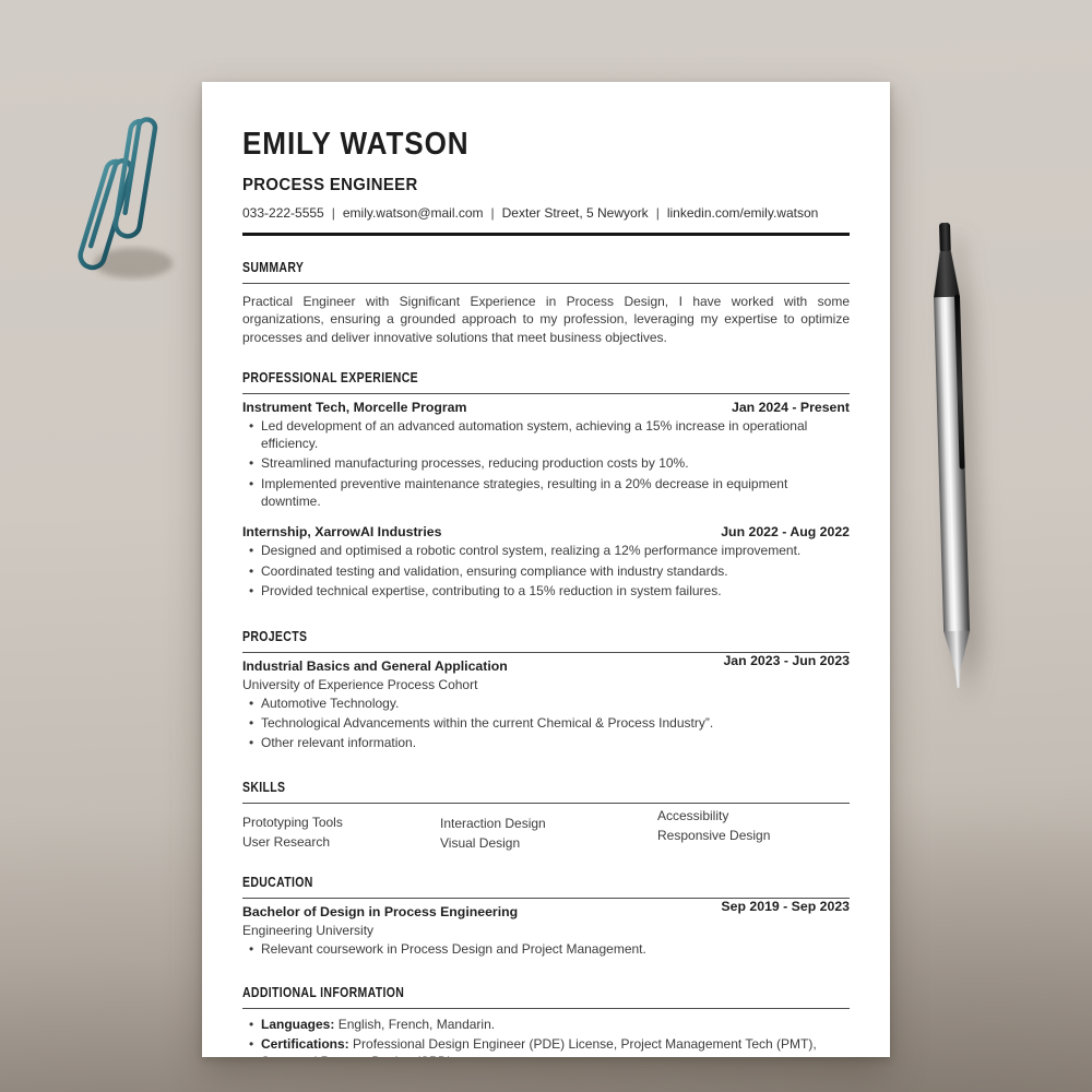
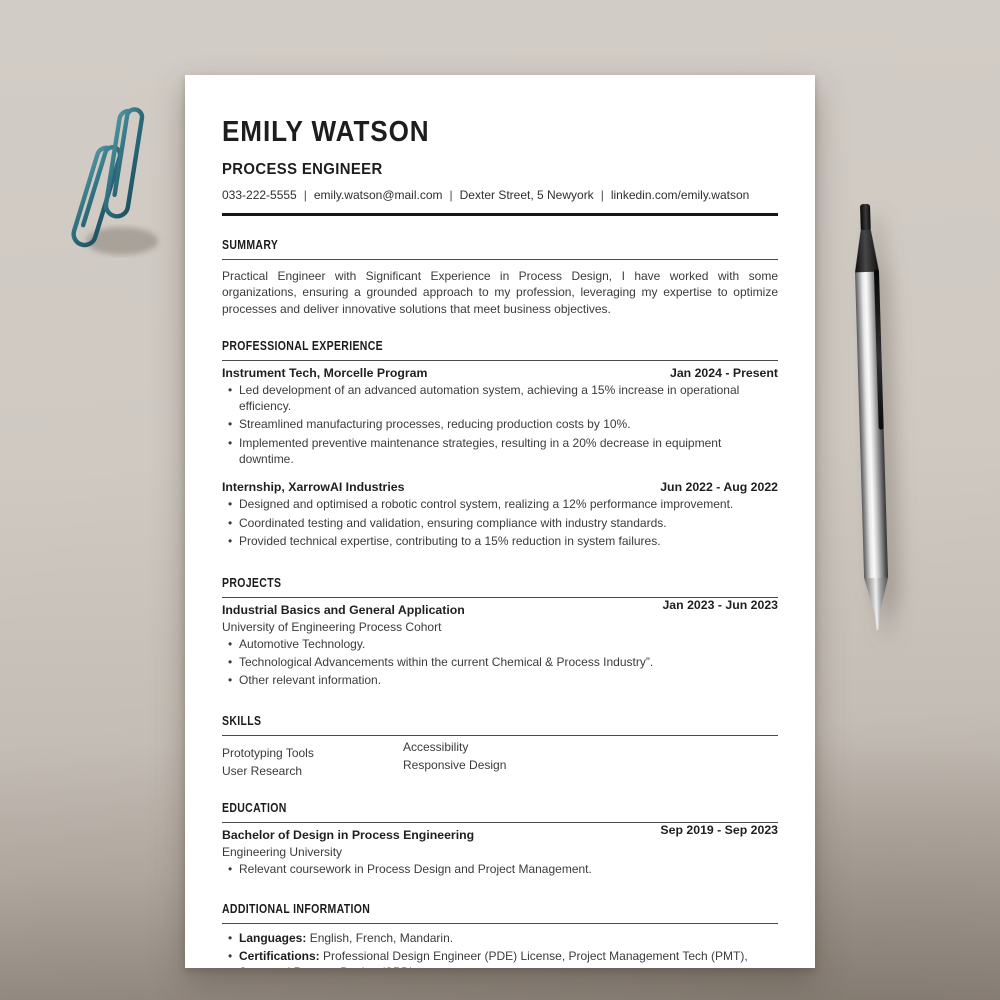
  EMILY WATSON
  PROCESS ENGINEER
  033-222-5555 | emily.watson@mail.com | Dexter Street, 5 Newyork | linkedin.com/emily.watson
  SUMMARY
  Practical Engineer with Significant Experience in Process Design, I have worked with some organizations, ensuring a grounded approach to my profession, leveraging my expertise to optimize processes and deliver innovative solutions that meet business objectives.
  PROFESSIONAL EXPERIENCE
  Instrument Tech, Morcelle Program
  Jan 2024 - Present
  Led development of an advanced automation system, achieving a 15% increase in operational efficiency.
  Streamlined manufacturing processes, reducing production costs by 10%.
  Implemented preventive maintenance strategies, resulting in a 20% decrease in equipment downtime.
  Internship, XarrowAI Industries
  Jun 2022 - Aug 2022
  Designed and optimised a robotic control system, realizing a 12% performance improvement.
  Coordinated testing and validation, ensuring compliance with industry standards.
  Provided technical expertise, contributing to a 15% reduction in system failures.
  PROJECTS
  Industrial Basics and General Application
  Jan 2023 - Jun 2023
- University of Experience Process Cohort
+ University of Engineering Process Cohort
  Automotive Technology.
  Technological Advancements within the current Chemical & Process Industry”.
  Other relevant information.
  SKILLS
  Prototyping Tools
  User Research
- Interaction Design
- Visual Design
  Accessibility
  Responsive Design
  EDUCATION
  Bachelor of Design in Process Engineering
  Sep 2019 - Sep 2023
  Engineering University
  Relevant coursework in Process Design and Project Management.
  ADDITIONAL INFORMATION
  Languages: English, French, Mandarin.
  Certifications: Professional Design Engineer (PDE) License, Project Management Tech (PMT),
